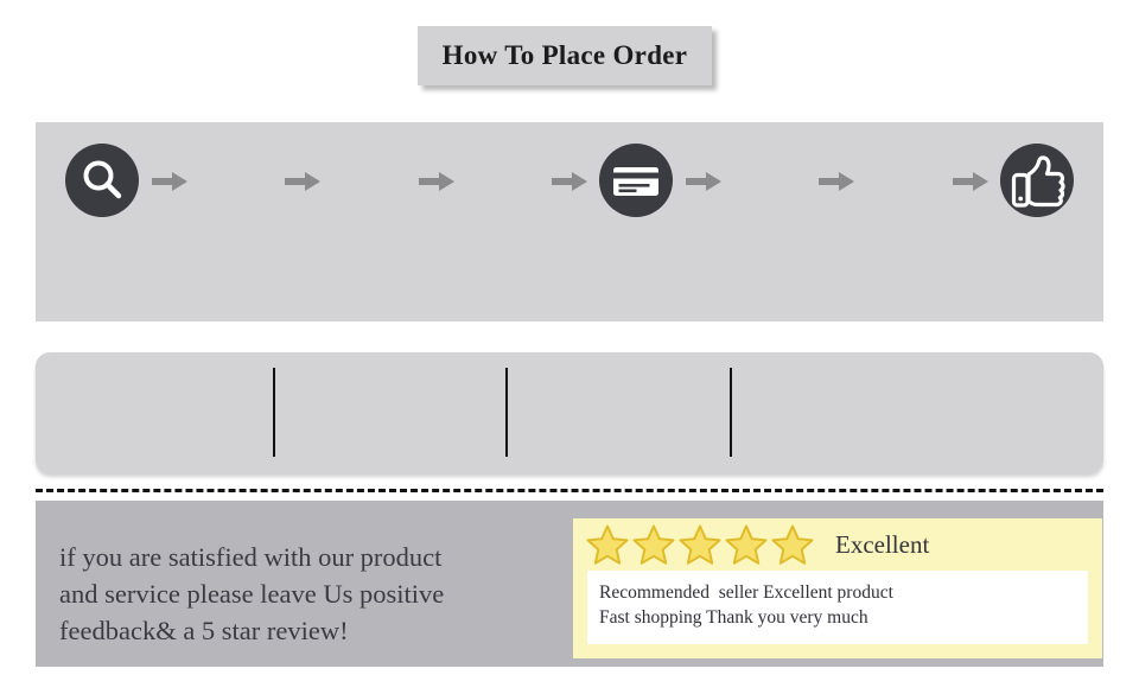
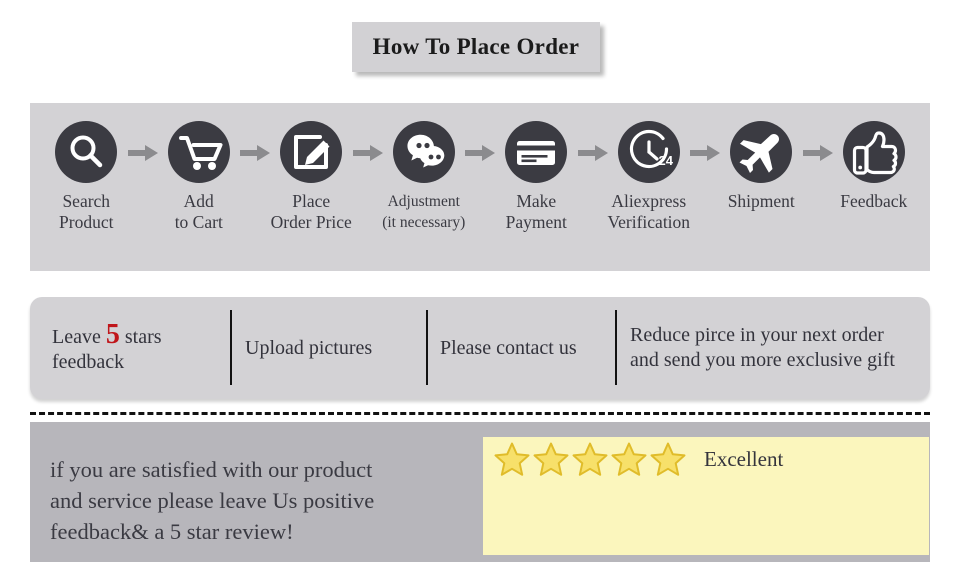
  How To Place Order
+ Search
+ Product
+ Add
+ to Cart
+ Place
+ Order Price
+ Adjustment
+ (it necessary)
+ Make
+ Payment
+ 24
+ Aliexpress
+ Verification
+ Shipment
+ Feedback
+ Leave 5 stars
+ feedback
+ Upload pictures
+ Please contact us
+ Reduce pirce in your next order
+ and send you more exclusive gift
  if you are satisfied with our product
  and service please leave Us positive
  feedback& a 5 star review!
  Excellent
- Recommended seller Excellent product
- Fast shopping Thank you very much
